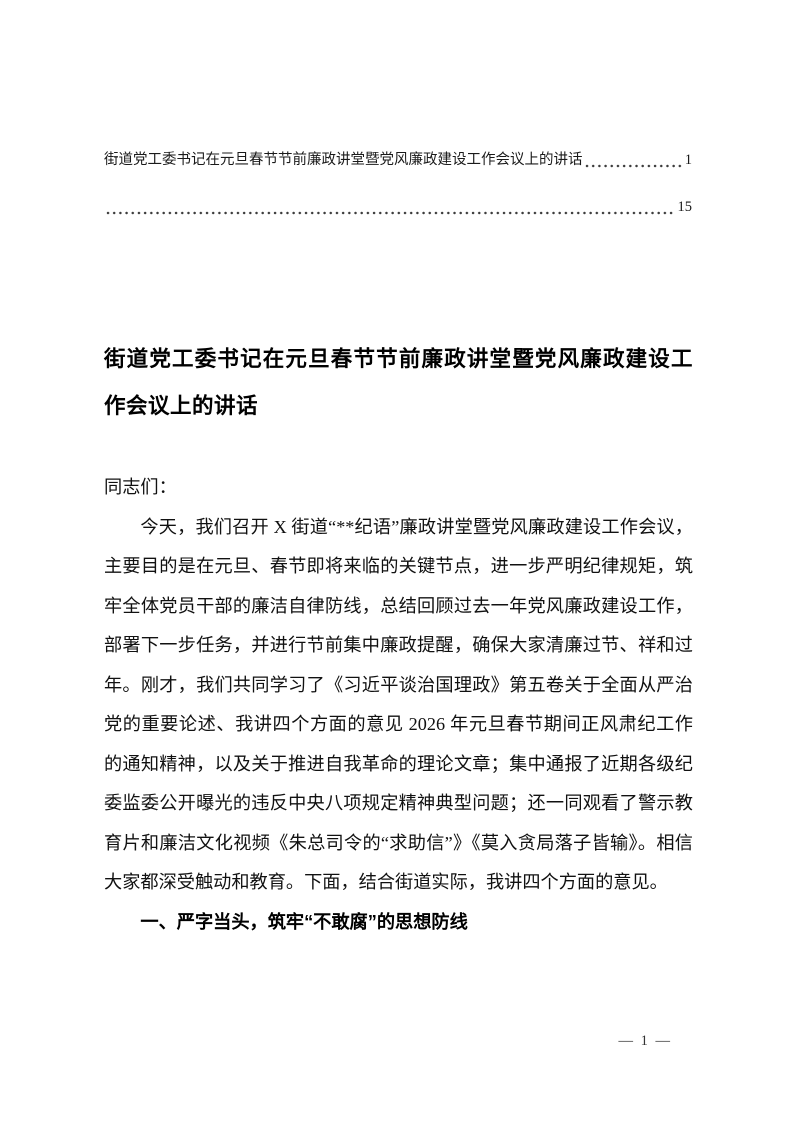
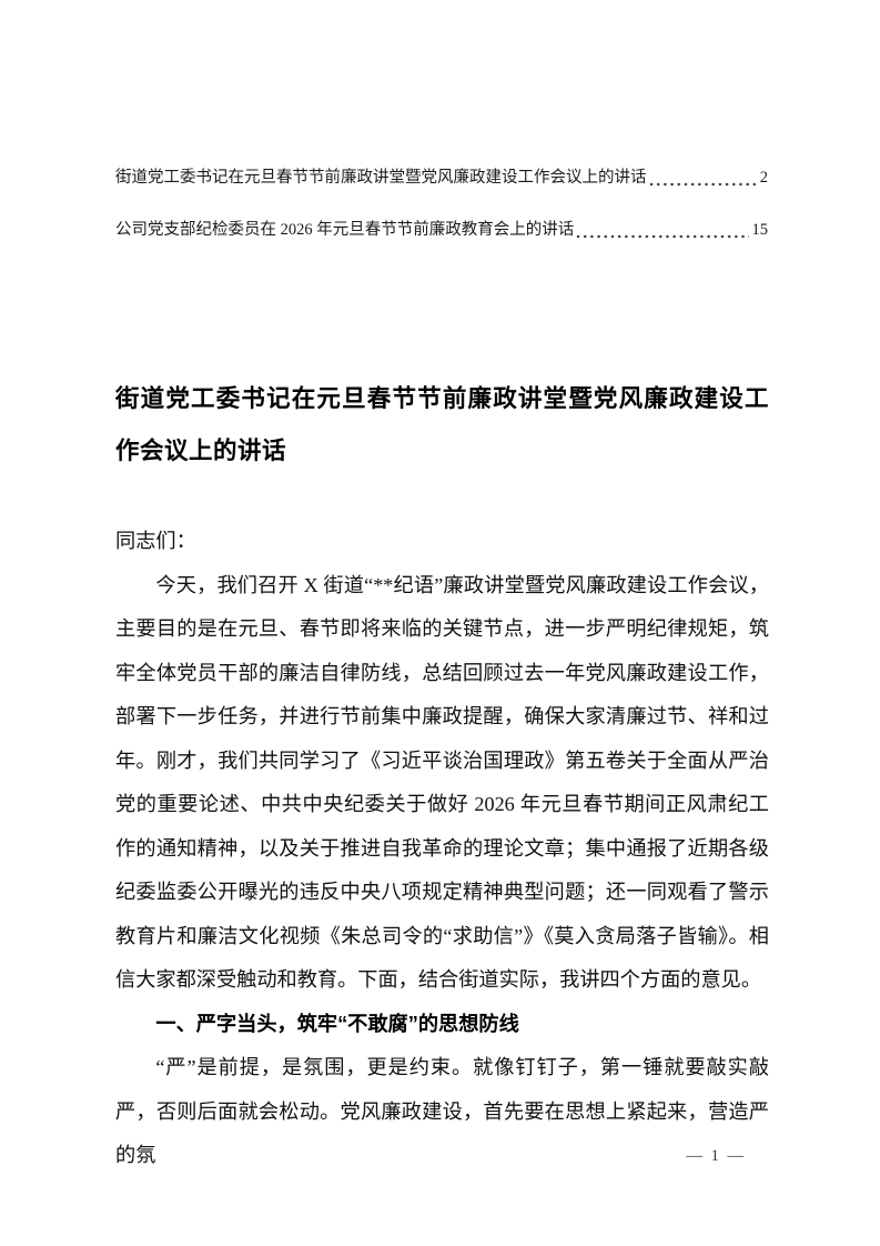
  街道党工委书记在元旦春节节前廉政讲堂暨党风廉政建设工作会议上的讲话
- 1
+ 2
+ 公司党支部纪检委员在 2026 年元旦春节节前廉政教育会上的讲话
  15
  街道党工委书记在元旦春节节前廉政讲堂暨党风廉政建设工作会议上的讲话
  同志们：
- 今天，我们召开 X 街道“**纪语”廉政讲堂暨党风廉政建设工作会议，主要目的是在元旦、春节即将来临的关键节点，进一步严明纪律规矩，筑牢全体党员干部的廉洁自律防线，总结回顾过去一年党风廉政建设工作，部署下一步任务，并进行节前集中廉政提醒，确保大家清廉过节、祥和过年。刚才，我们共同学习了《习近平谈治国理政》第五卷关于全面从严治党的重要论述、我讲四个方面的意见 2026 年元旦春节期间正风肃纪工作的通知精神，以及关于推进自我革命的理论文章；集中通报了近期各级纪委监委公开曝光的违反中央八项规定精神典型问题；还一同观看了警示教育片和廉洁文化视频《朱总司令的“求助信”》《莫入贪局落子皆输》。相信大家都深受触动和教育。下面，结合街道实际，我讲四个方面的意见。
+ 今天，我们召开 X 街道“**纪语”廉政讲堂暨党风廉政建设工作会议，主要目的是在元旦、春节即将来临的关键节点，进一步严明纪律规矩，筑牢全体党员干部的廉洁自律防线，总结回顾过去一年党风廉政建设工作，部署下一步任务，并进行节前集中廉政提醒，确保大家清廉过节、祥和过年。刚才，我们共同学习了《习近平谈治国理政》第五卷关于全面从严治党的重要论述、中共中央纪委关于做好 2026 年元旦春节期间正风肃纪工作的通知精神，以及关于推进自我革命的理论文章；集中通报了近期各级纪委监委公开曝光的违反中央八项规定精神典型问题；还一同观看了警示教育片和廉洁文化视频《朱总司令的“求助信”》《莫入贪局落子皆输》。相信大家都深受触动和教育。下面，结合街道实际，我讲四个方面的意见。
  一、严字当头，筑牢“不敢腐”的思想防线
+ “严”是前提，是氛围，更是约束。就像钉钉子，第一锤就要敲实敲严，否则后面就会松动。党风廉政建设，首先要在思想上紧起来，营造严的氛
  — 1 —
